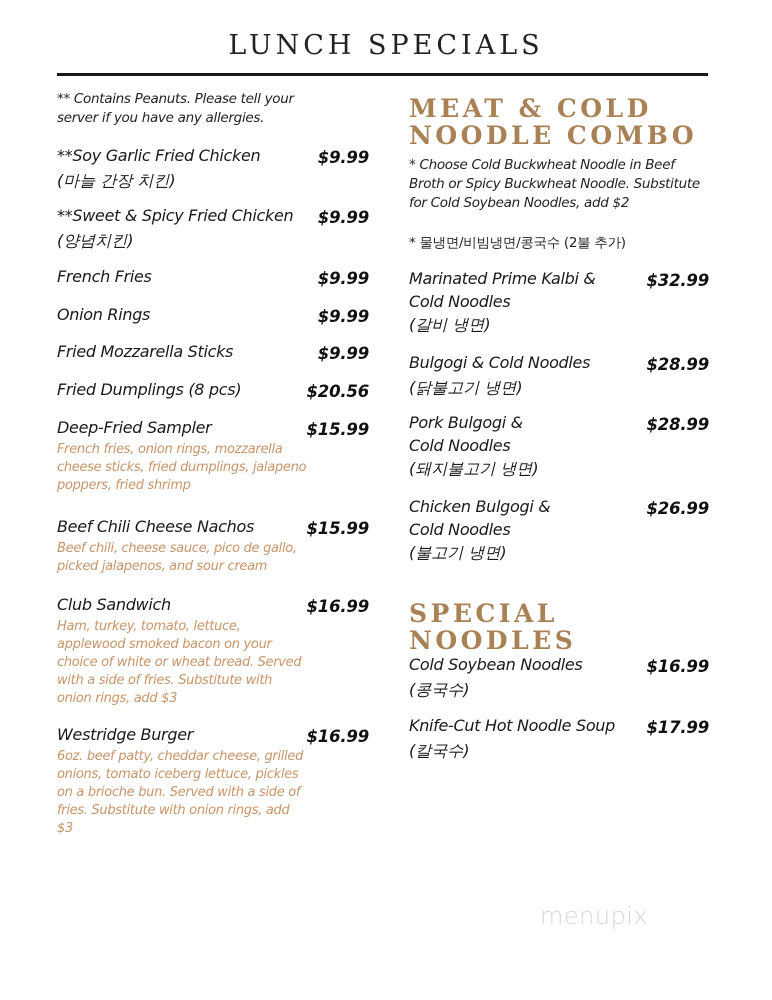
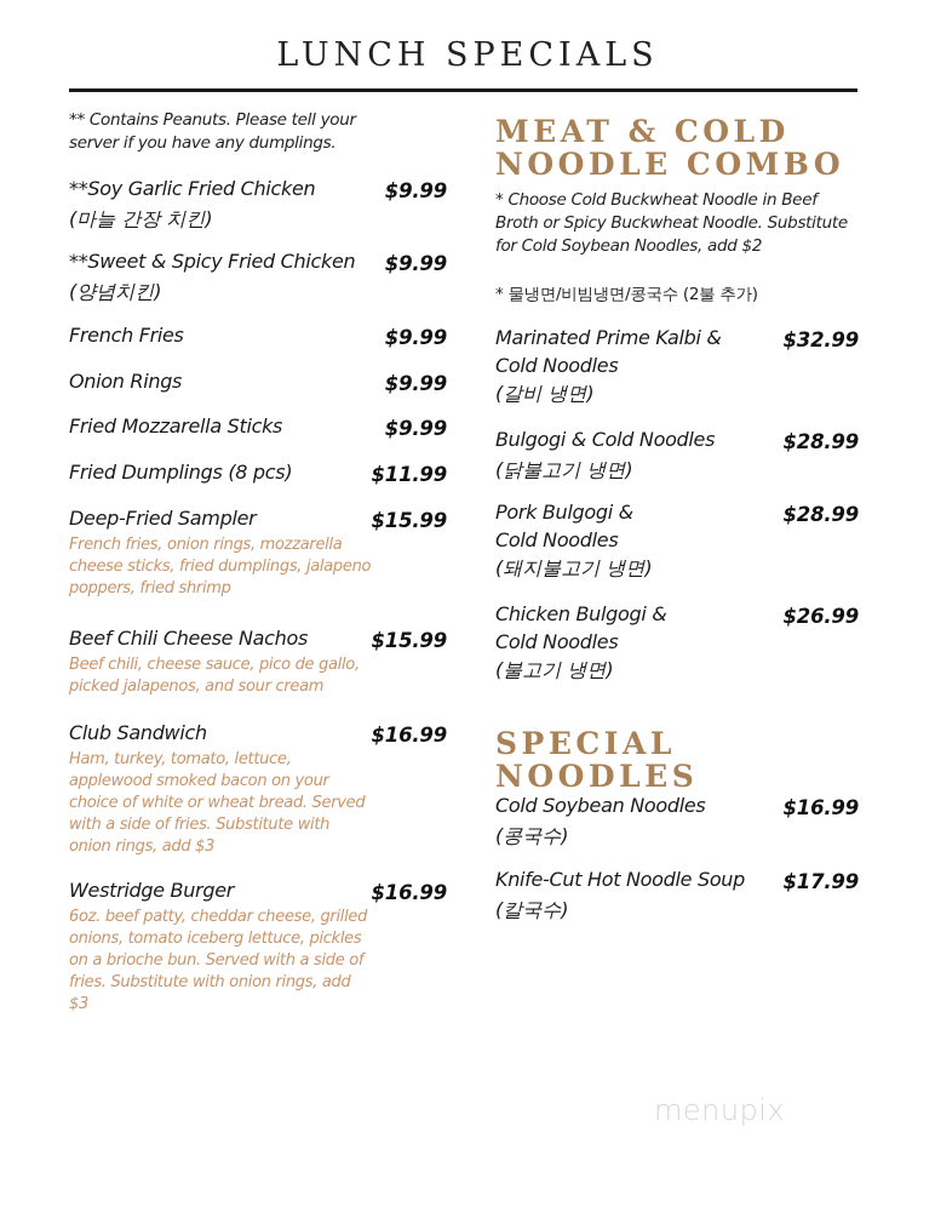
  LUNCH SPECIALS
- ** Contains Peanuts. Please tell your server if you have any allergies.
+ ** Contains Peanuts. Please tell your server if you have any dumplings.
  **Soy Garlic Fried Chicken
  $9.99
  (마늘 간장 치킨)
  **Sweet & Spicy Fried Chicken
  $9.99
  (양념치킨)
  French Fries
  $9.99
  Onion Rings
  $9.99
  Fried Mozzarella Sticks
  $9.99
  Fried Dumplings (8 pcs)
- $20.56
+ $11.99
  Deep-Fried Sampler
  $15.99
  French fries, onion rings, mozzarella cheese sticks, fried dumplings, jalapeno poppers, fried shrimp
  Beef Chili Cheese Nachos
  $15.99
  Beef chili, cheese sauce, pico de gallo, picked jalapenos, and sour cream
  Club Sandwich
  $16.99
  Ham, turkey, tomato, lettuce, applewood smoked bacon on your choice of white or wheat bread. Served with a side of fries. Substitute with onion rings, add $3
  Westridge Burger
  $16.99
  6oz. beef patty, cheddar cheese, grilled onions, tomato iceberg lettuce, pickles on a brioche bun. Served with a side of fries. Substitute with onion rings, add $3
  MEAT & COLD
  NOODLE COMBO
  * Choose Cold Buckwheat Noodle in Beef Broth or Spicy Buckwheat Noodle. Substitute for Cold Soybean Noodles, add $2
  * 물냉면/비빔냉면/콩국수 (2불 추가)
  Marinated Prime Kalbi &
  Cold Noodles
  $32.99
  (갈비 냉면)
  Bulgogi & Cold Noodles
  $28.99
  (닭불고기 냉면)
  Pork Bulgogi &
  Cold Noodles
  $28.99
  (돼지불고기 냉면)
  Chicken Bulgogi &
  Cold Noodles
  $26.99
  (불고기 냉면)
  SPECIAL NOODLES
  Cold Soybean Noodles
  $16.99
  (콩국수)
  Knife-Cut Hot Noodle Soup
  $17.99
  (칼국수)
  menupix
